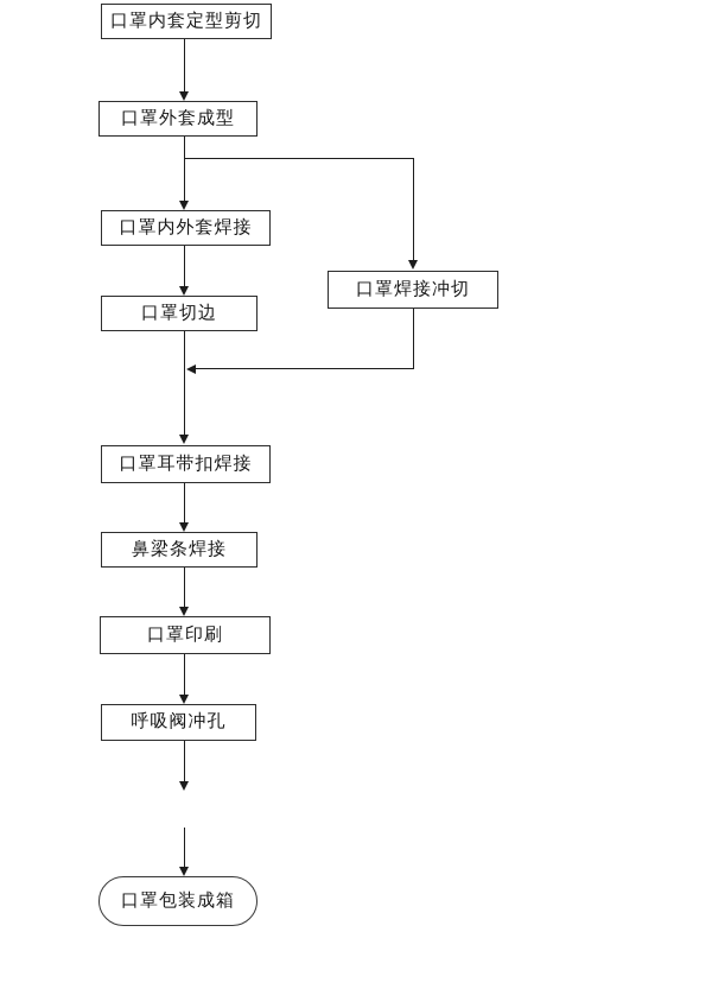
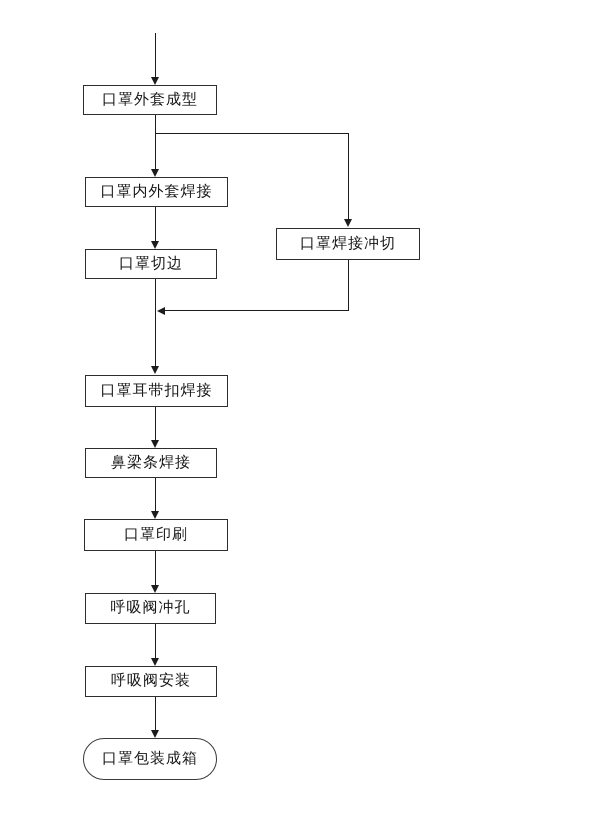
- 口罩内套定型剪切
  口罩外套成型
  口罩内外套焊接
  口罩焊接冲切
  口罩切边
  口罩耳带扣焊接
  鼻梁条焊接
  口罩印刷
  呼吸阀冲孔
+ 呼吸阀安装
  口罩包装成箱
